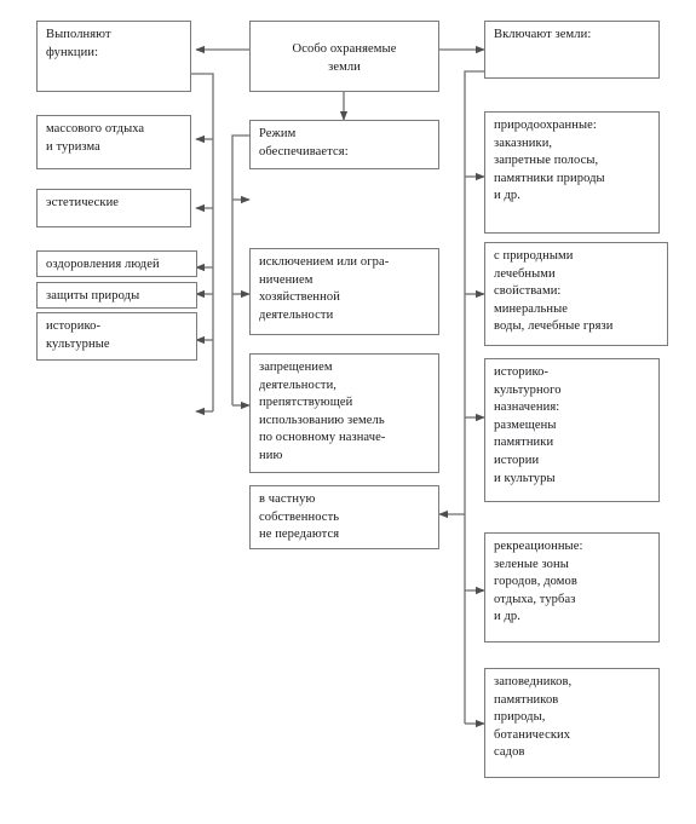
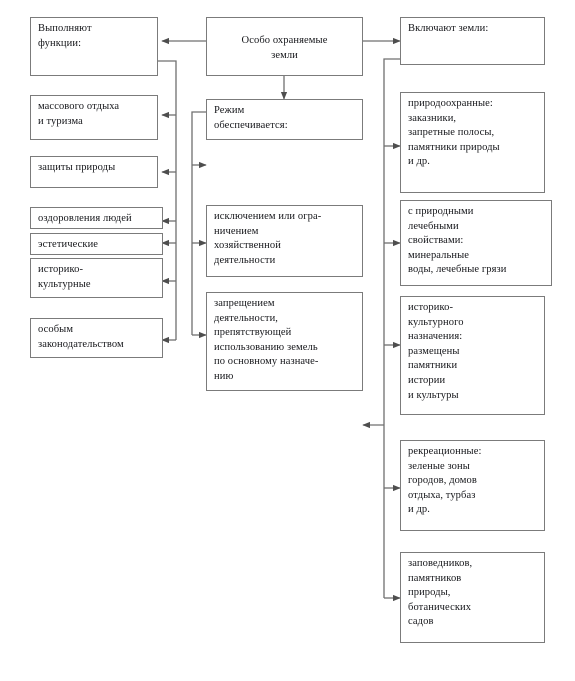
  Особо охраняемые
  земли
  Выполняют
  функции:
  Режим
  обеспечивается:
  Включают земли:
  массового отдыха
  и туризма
- эстетические
+ защиты природы
  оздоровления людей
- защиты природы
+ эстетические
  историко-
  культурные
+ особым
+ законодательством
  исключением или огра-
  ничением
  хозяйственной
  деятельности
  запрещением
  деятельности,
  препятствующей
  использованию земель
  по основному назначе-
  нию
- в частную
- собственность
- не передаются
  природоохранные:
  заказники,
  запретные полосы,
  памятники природы
  и др.
  с природными
  лечебными
  свойствами:
  минеральные
  воды, лечебные грязи
  историко-
  культурного
  назначения:
  размещены
  памятники
  истории
  и культуры
  рекреационные:
  зеленые зоны
  городов, домов
  отдыха, турбаз
  и др.
  заповедников,
  памятников
  природы,
  ботанических
  садов
